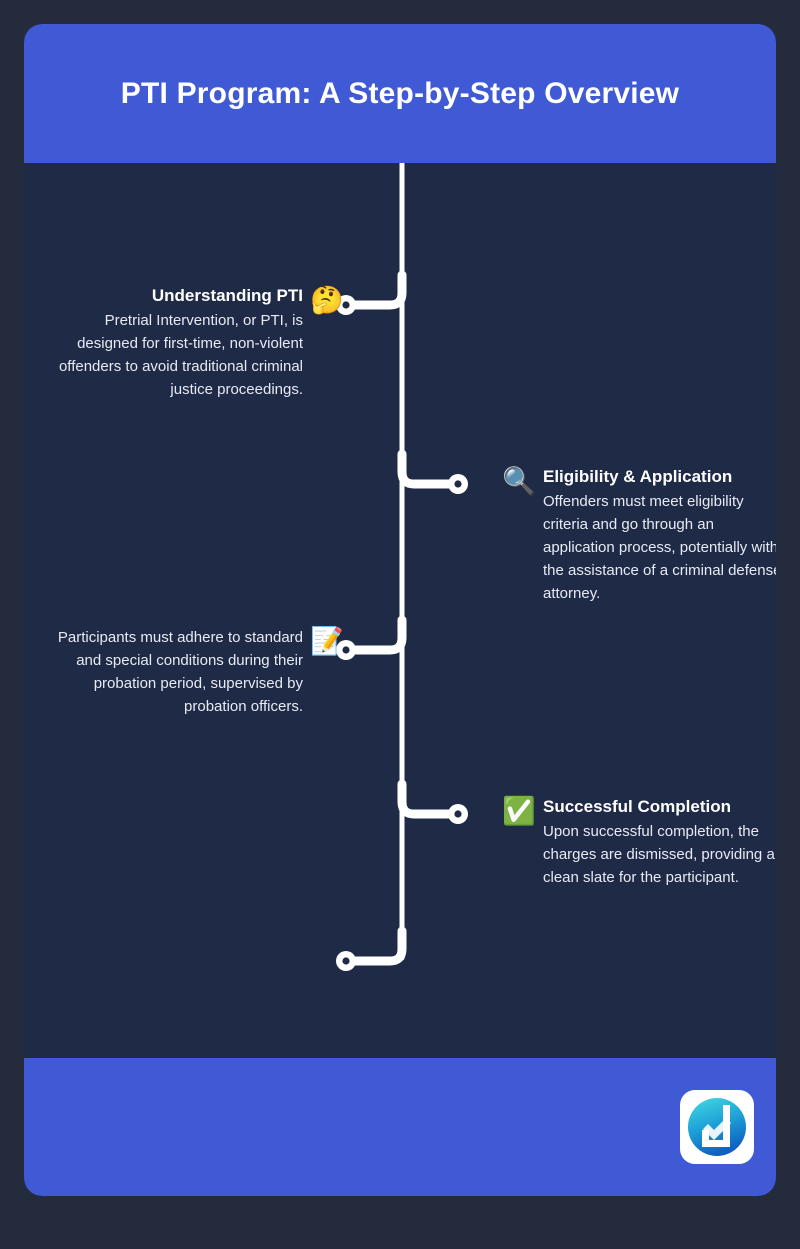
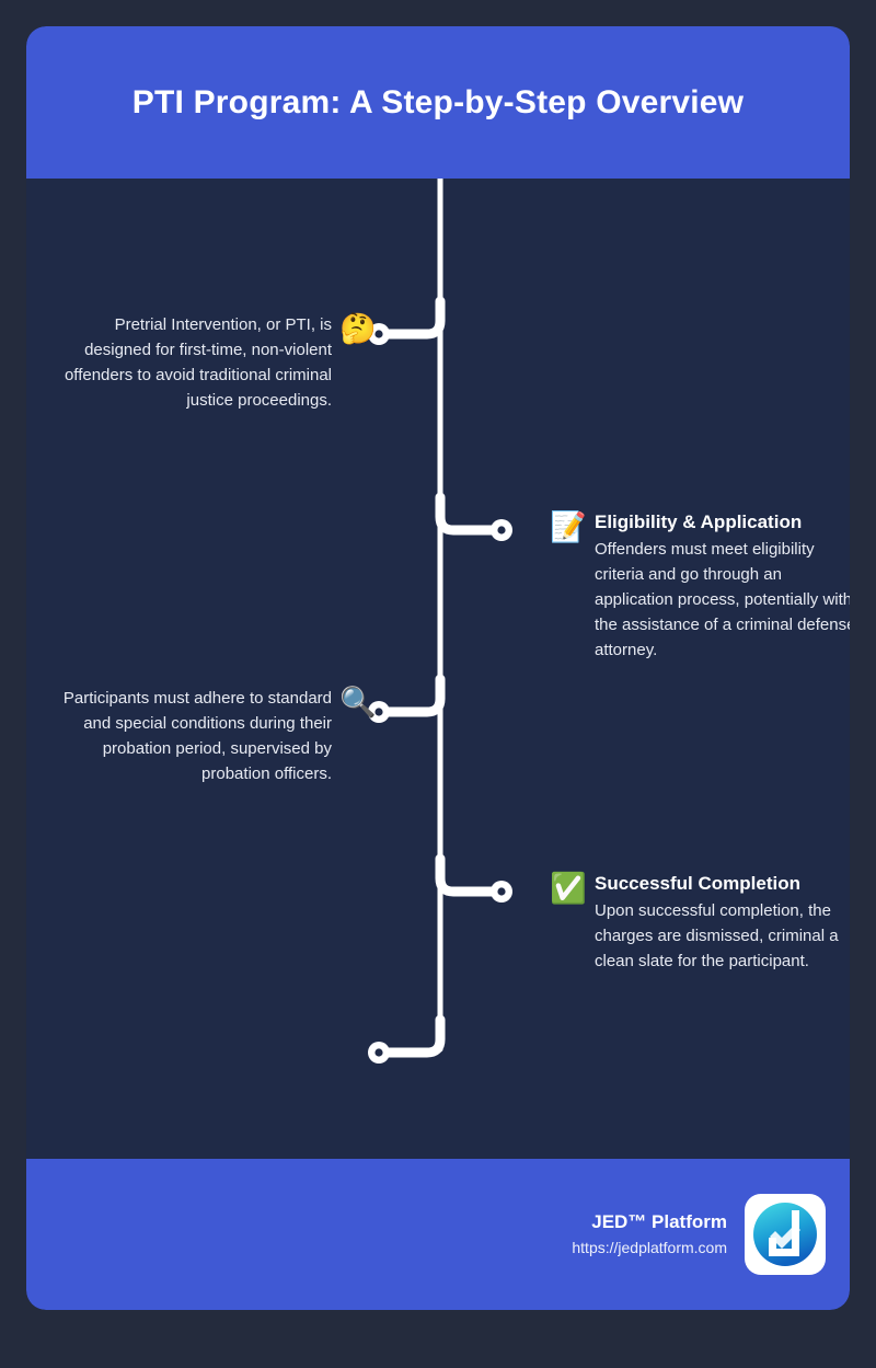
  PTI Program: A Step-by-Step Overview
- Understanding PTI
  Pretrial Intervention, or PTI, is designed for first-time, non-violent offenders to avoid traditional criminal justice proceedings.
  🤔
- 🔍
+ 📝
  Eligibility & Application
  Offenders must meet eligibility criteria and go through an application process, potentially with the assistance of a criminal defens attorney.
  Participants must adhere to standard and special conditions during their probation period, supervised by probation officers.
- 📝
+ 🔍
  ✅
  Successful Completion
- Upon successful completion, the charges are dismissed, providing a clean slate for the participant.
+ Upon successful completion, the charges are dismissed, criminal a clean slate for the participant.
+ JED™ Platform
+ https://jedplatform.com
